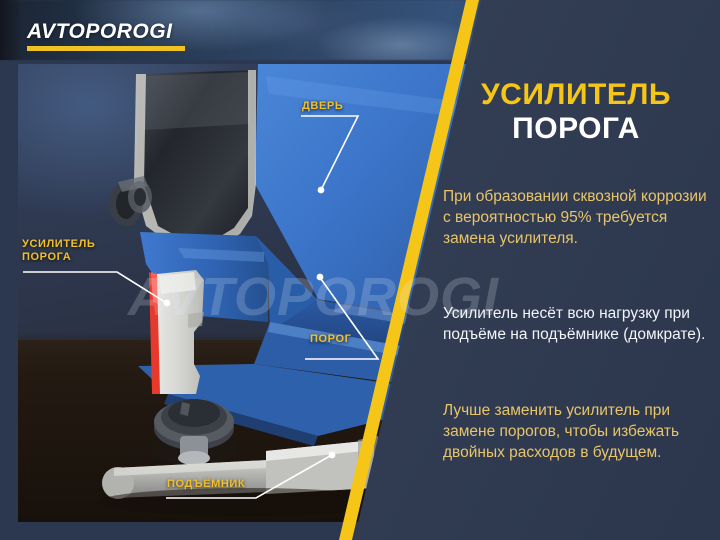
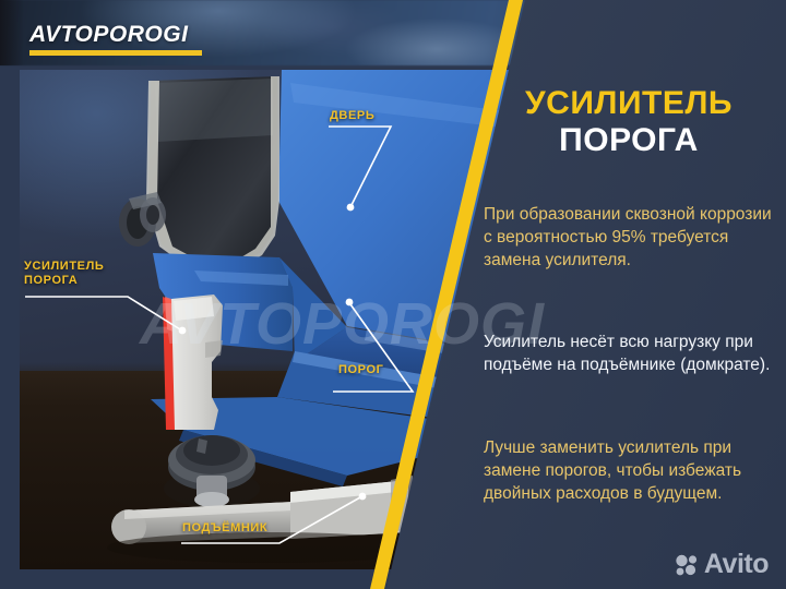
  AVTOPOROGI
  ДВЕРЬ
  УСИЛИТЕЛЬ
  ПОРОГА
  ПОРОГ
  ПОДЪЁМНИК
  AVTOPOROGI
  УСИЛИТЕЛЬ
  ПОРОГА
  При образовании сквозной коррозии с вероятностью 95% требуется замена усилителя.
  Усилитель несёт всю нагрузку при подъёме на подъёмнике (домкрате).
  Лучше заменить усилитель при замене порогов, чтобы избежать двойных расходов в будущем.
+ Avito
